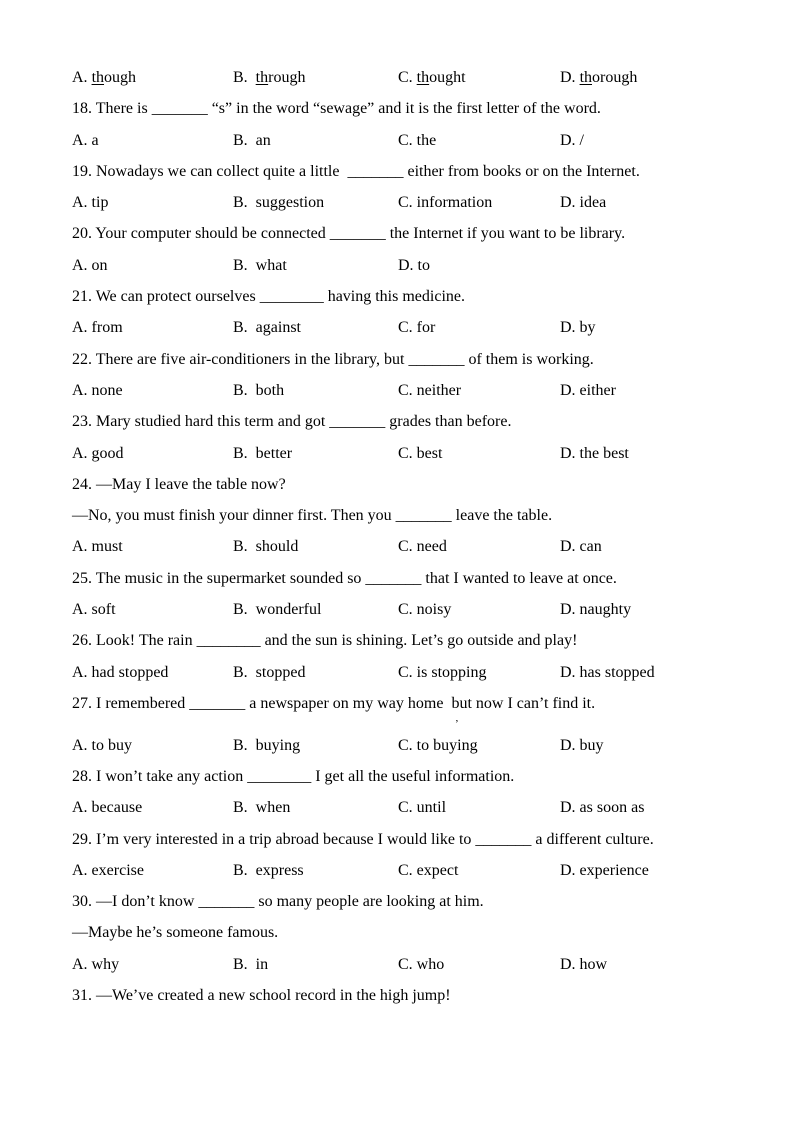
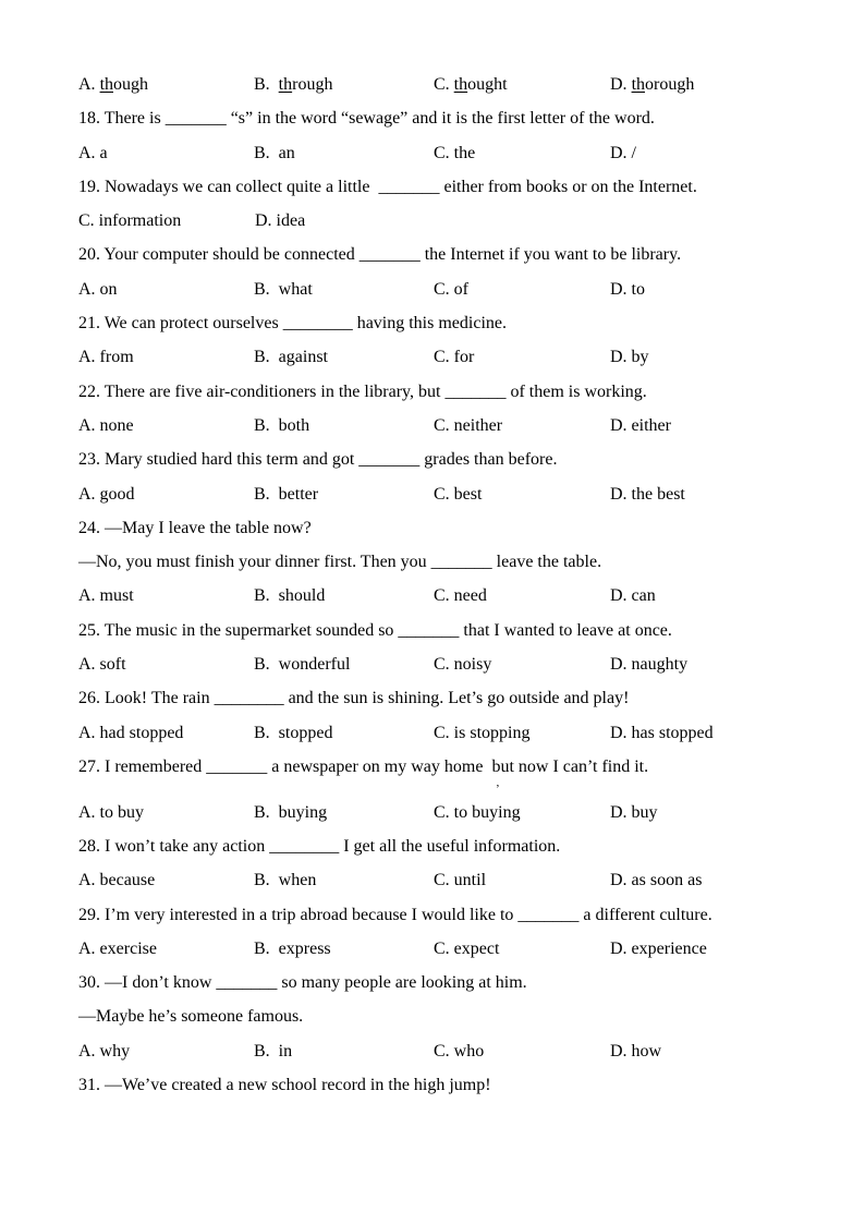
  A. though
  B. through
  C. thought
  D. thorough
  18. There is _______ “s” in the word “sewage” and it is the first letter of the word.
  A. a
  B. an
  C. the
  D. /
  19. Nowadays we can collect quite a little _______ either from books or on the Internet.
- A. tip
- B. suggestion
  C. information
  D. idea
  20. Your computer should be connected _______ the Internet if you want to be library.
  A. on
  B. what
+ C. of
  D. to
  21. We can protect ourselves ________ having this medicine.
  A. from
  B. against
  C. for
  D. by
  22. There are five air-conditioners in the library, but _______ of them is working.
  A. none
  B. both
  C. neither
  D. either
  23. Mary studied hard this term and got _______ grades than before.
  A. good
  B. better
  C. best
  D. the best
  24. —May I leave the table now?
  —No, you must finish your dinner first. Then you _______ leave the table.
  A. must
  B. should
  C. need
  D. can
  25. The music in the supermarket sounded so _______ that I wanted to leave at once.
  A. soft
  B. wonderful
  C. noisy
  D. naughty
  26. Look! The rain ________ and the sun is shining. Let’s go outside and play!
  A. had stopped
  B. stopped
  C. is stopping
  D. has stopped
  27. I remembered _______ a newspaper on my way home but now I can’t find it.
  ’
  A. to buy
  B. buying
  C. to buying
  D. buy
  28. I won’t take any action ________ I get all the useful information.
  A. because
  B. when
  C. until
  D. as soon as
  29. I’m very interested in a trip abroad because I would like to _______ a different culture.
  A. exercise
  B. express
  C. expect
  D. experience
  30. —I don’t know _______ so many people are looking at him.
  —Maybe he’s someone famous.
  A. why
  B. in
  C. who
  D. how
  31. —We’ve created a new school record in the high jump!
